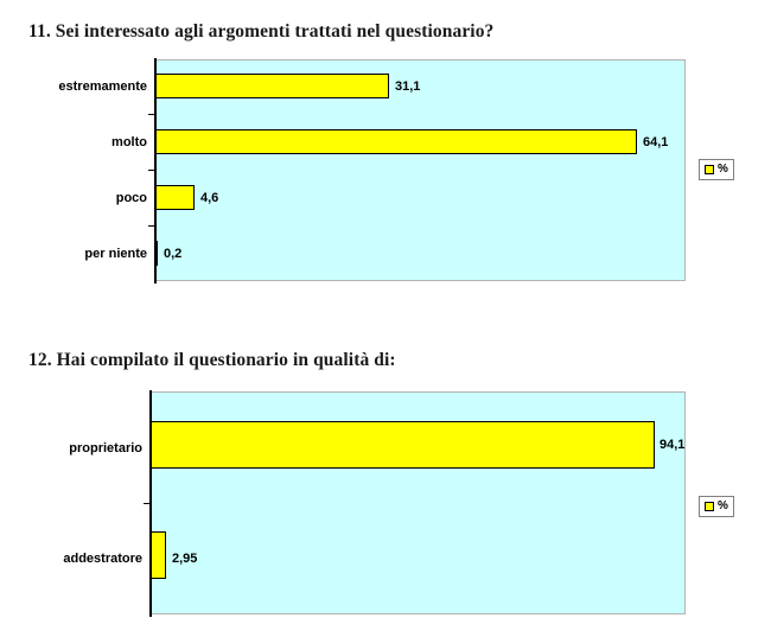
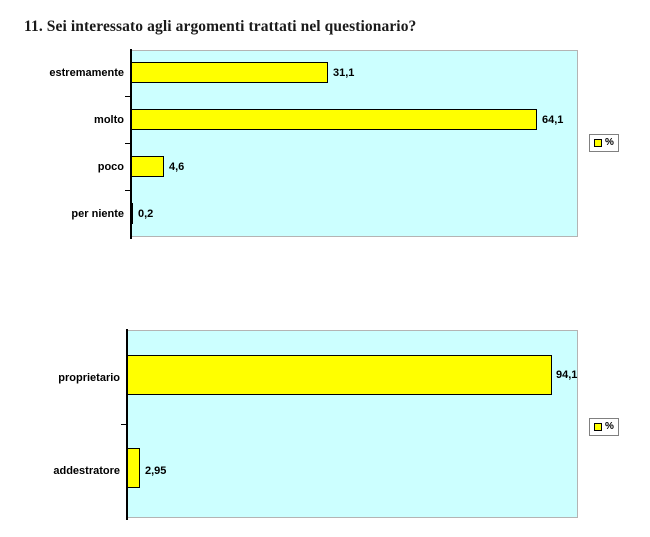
  11. Sei interessato agli argomenti trattati nel questionario?
  estremamente
  molto
  poco
  per niente
  31,1
  64,1
  4,6
  0,2
  %
- 12. Hai compilato il questionario in qualità di:
  proprietario
  addestratore
  94,1
  2,95
  %
